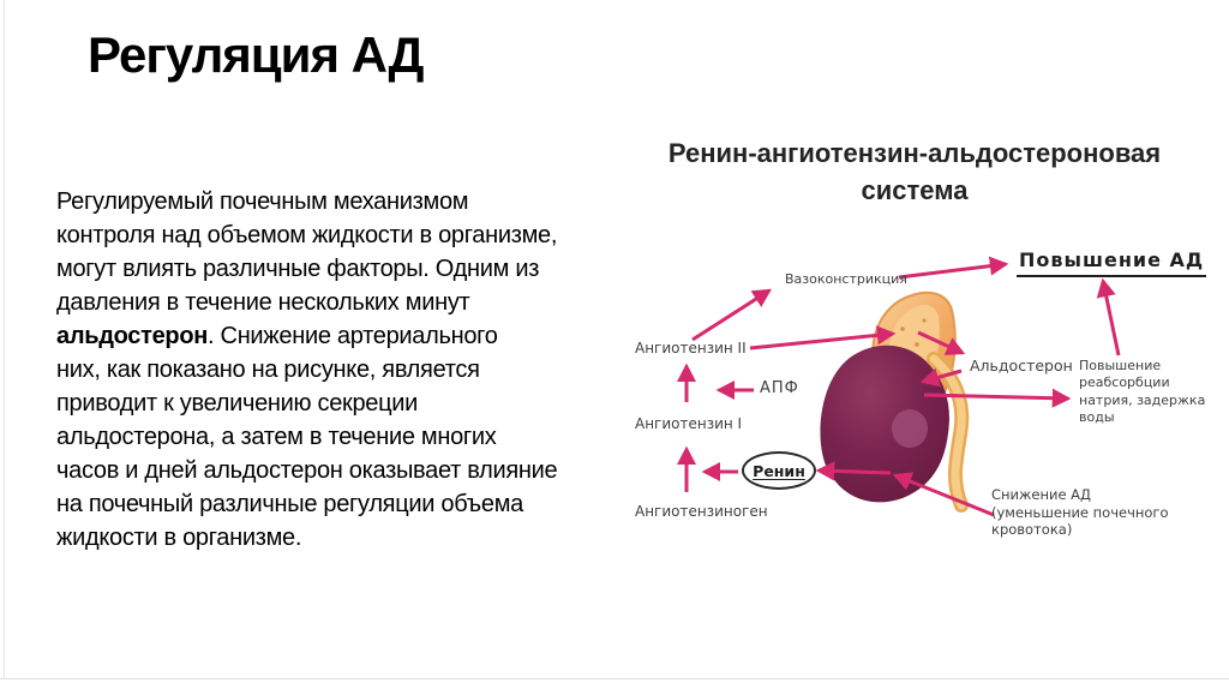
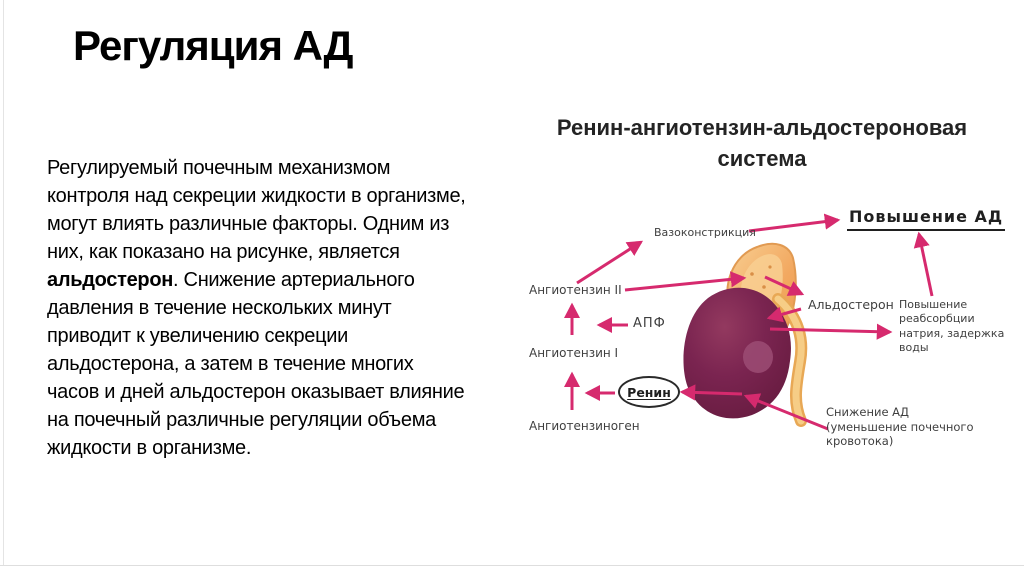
  Регуляция АД
  Регулируемый почечным механизмом
- контроля над объемом жидкости в организме,
+ контроля над секреции жидкости в организме,
  могут влиять различные факторы. Одним из
- давления в течение нескольких минут
+ них, как показано на рисунке, является
  альдостерон. Снижение артериального
- них, как показано на рисунке, является
+ давления в течение нескольких минут
  приводит к увеличению секреции
  альдостерона, а затем в течение многих
  часов и дней альдостерон оказывает влияние
  на почечный различные регуляции объема
  жидкости в организме.
  Ренин-ангиотензин-альдостероновая
  система
  Вазоконстрикция
  Повышение АД
  Ангиотензин II
  АПФ
  Ангиотензин I
  Ангиотензиноген
  Альдостерон
  Повышение реабсорбции натрия, задержка воды
  Снижение АД (уменьшение почечного кровотока)
  Ренин
